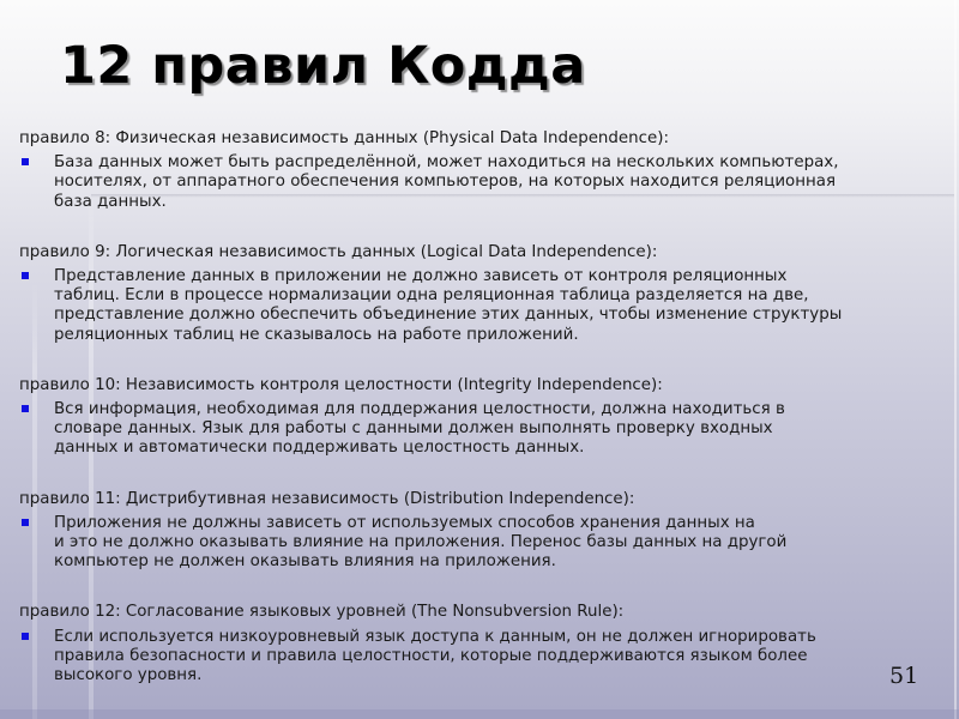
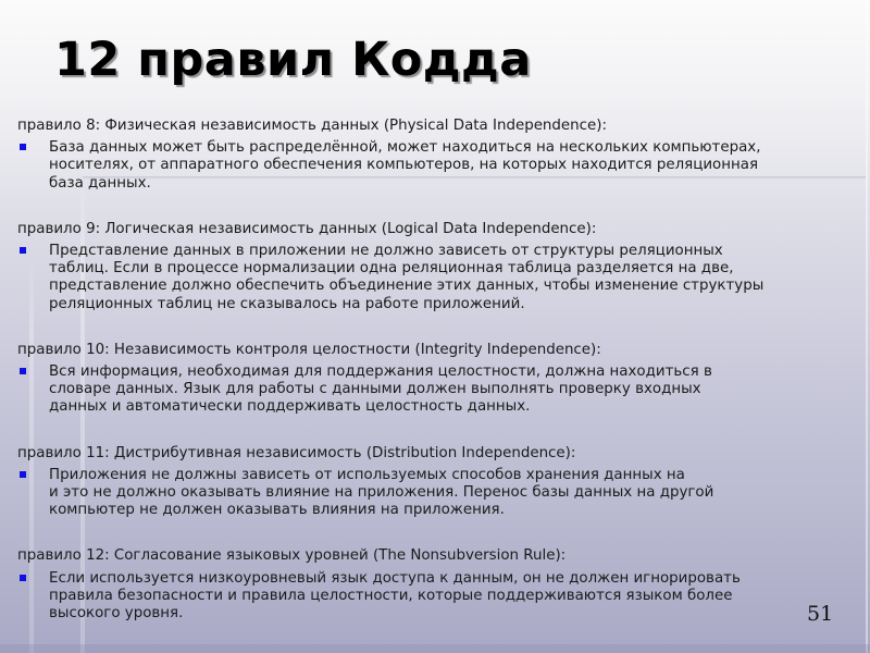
  12 правил Кодда
  правило 8: Физическая независимость данных (Physical Data Independence):
  База данных может быть распределённой, может находиться на нескольких компьютерах,
  носителях, от аппаратного обеспечения компьютеров, на которых находится реляционная
  база данных.
  правило 9: Логическая независимость данных (Logical Data Independence):
- Представление данных в приложении не должно зависеть от контроля реляционных
+ Представление данных в приложении не должно зависеть от структуры реляционных
  таблиц. Если в процессе нормализации одна реляционная таблица разделяется на две,
  представление должно обеспечить объединение этих данных, чтобы изменение структуры
  реляционных таблиц не сказывалось на работе приложений.
  правило 10: Независимость контроля целостности (Integrity Independence):
  Вся информация, необходимая для поддержания целостности, должна находиться в
  словаре данных. Язык для работы с данными должен выполнять проверку входных
  данных и автоматически поддерживать целостность данных.
  правило 11: Дистрибутивная независимость (Distribution Independence):
  Приложения не должны зависеть от используемых способов хранения данных на
  и это не должно оказывать влияние на приложения. Перенос базы данных на другой
  компьютер не должен оказывать влияния на приложения.
  правило 12: Согласование языковых уровней (The Nonsubversion Rule):
  Если используется низкоуровневый язык доступа к данным, он не должен игнорировать
  правила безопасности и правила целостности, которые поддерживаются языком более
  высокого уровня.
  51
